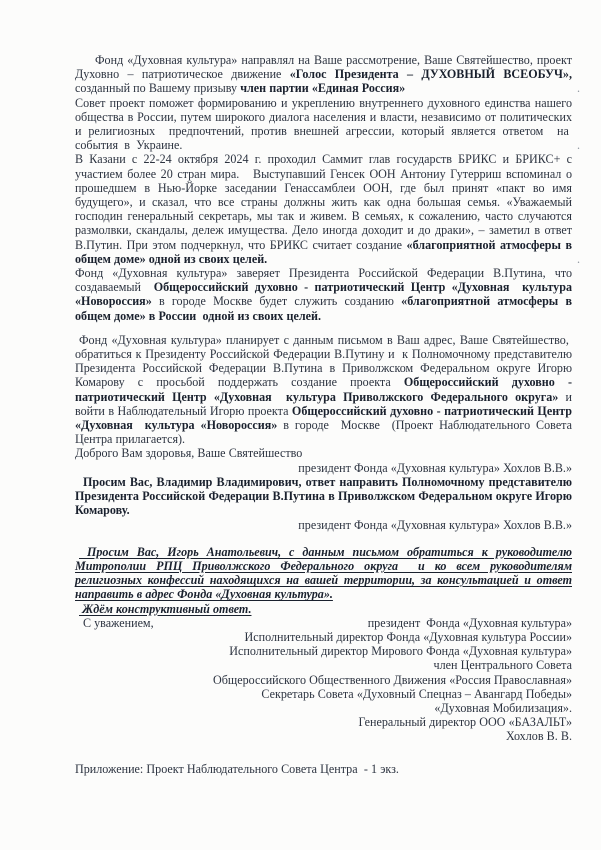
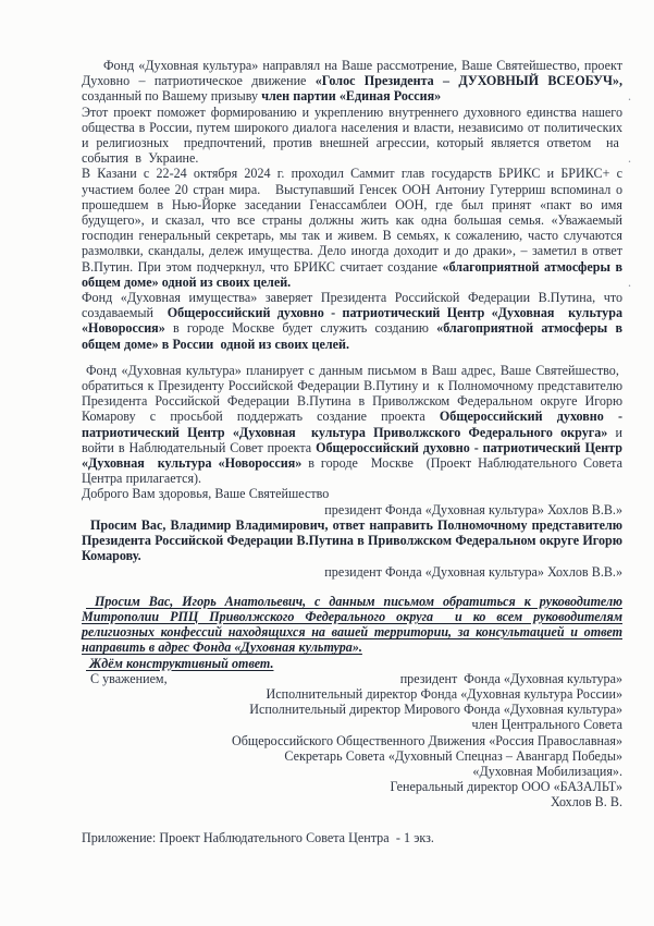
  Фонд «Духовная культура» направлял на Ваше рассмотрение, Ваше Святейшество, проект Духовно – патриотическое движение «Голос Президента – ДУХОВНЫЙ ВСЕОБУЧ», созданный по Вашему призыву член партии «Единая Россия»
  .
- Совет проект поможет формированию и укреплению внутреннего духовного единства нашего общества в России, путем широкого диалога населения и власти, независимо от политических и религиозных предпочтений, против внешней агрессии, который является ответом на события в Украине.
+ Этот проект поможет формированию и укреплению внутреннего духовного единства нашего общества в России, путем широкого диалога населения и власти, независимо от политических и религиозных предпочтений, против внешней агрессии, который является ответом на события в Украине.
  .
  В Казани с 22-24 октября 2024 г. проходил Саммит глав государств БРИКС и БРИКС+ с участием более 20 стран мира. Выступавший Генсек ООН Антониу Гутерриш вспоминал о прошедшем в Нью-Йорке заседании Генассамблеи ООН, где был принят «пакт во имя будущего», и сказал, что все страны должны жить как одна большая семья. «Уважаемый господин генеральный секретарь, мы так и живем. В семьях, к сожалению, часто случаются размолвки, скандалы, дележ имущества. Дело иногда доходит и до драки», – заметил в ответ В.Путин. При этом подчеркнул, что БРИКС считает создание «благоприятной атмосферы в общем доме» одной из своих целей.
  .
- Фонд «Духовная культура» заверяет Президента Российской Федерации В.Путина, что создаваемый Общероссийский духовно - патриотический Центр «Духовная культура «Новороссия» в городе Москве будет служить созданию «благоприятной атмосферы в общем доме» в России одной из своих целей.
+ Фонд «Духовная имущества» заверяет Президента Российской Федерации В.Путина, что создаваемый Общероссийский духовно - патриотический Центр «Духовная культура «Новороссия» в городе Москве будет служить созданию «благоприятной атмосферы в общем доме» в России одной из своих целей.
- Фонд «Духовная культура» планирует с данным письмом в Ваш адрес, Ваше Святейшество, обратиться к Президенту Российской Федерации В.Путину и к Полномочному представителю Президента Российской Федерации В.Путина в Приволжском Федеральном округе Игорю Комарову с просьбой поддержать создание проекта Общероссийский духовно - патриотический Центр «Духовная культура Приволжского Федерального округа» и войти в Наблюдательный Игорю проекта Общероссийский духовно - патриотический Центр «Духовная культура «Новороссия» в городе Москве (Проект Наблюдательного Совета Центра прилагается).
+ Фонд «Духовная культура» планирует с данным письмом в Ваш адрес, Ваше Святейшество, обратиться к Президенту Российской Федерации В.Путину и к Полномочному представителю Президента Российской Федерации В.Путина в Приволжском Федеральном округе Игорю Комарову с просьбой поддержать создание проекта Общероссийский духовно - патриотический Центр «Духовная культура Приволжского Федерального округа» и войти в Наблюдательный Совет проекта Общероссийский духовно - патриотический Центр «Духовная культура «Новороссия» в городе Москве (Проект Наблюдательного Совета Центра прилагается).
  Доброго Вам здоровья, Ваше Святейшество
  президент Фонда «Духовная культура» Хохлов В.В.»
  Просим Вас, Владимир Владимирович, ответ направить Полномочному представителю Президента Российской Федерации В.Путина в Приволжском Федеральном округе Игорю Комарову.
  президент Фонда «Духовная культура» Хохлов В.В.»
  Просим Вас, Игорь Анатольевич, с данным письмом обратиться к руководителю Митрополии РПЦ Приволжского Федерального округа и ко всем руководителям религиозных конфессий находящихся на вашей территории, за консультацией и ответ направить в адрес Фонда «Духовная культура».
  Ждём конструктивный ответ.
  С уважением,
  президент Фонда «Духовная культура»
  Исполнительный директор Фонда «Духовная культура России»
  Исполнительный директор Мирового Фонда «Духовная культура»
  член Центрального Совета
  Общероссийского Общественного Движения «Россия Православная»
  Секретарь Совета «Духовный Спецназ – Авангард Победы»
  «Духовная Мобилизация».
  Генеральный директор ООО «БАЗАЛЬТ»
  Хохлов В. В.
  Приложение: Проект Наблюдательного Совета Центра - 1 экз.
